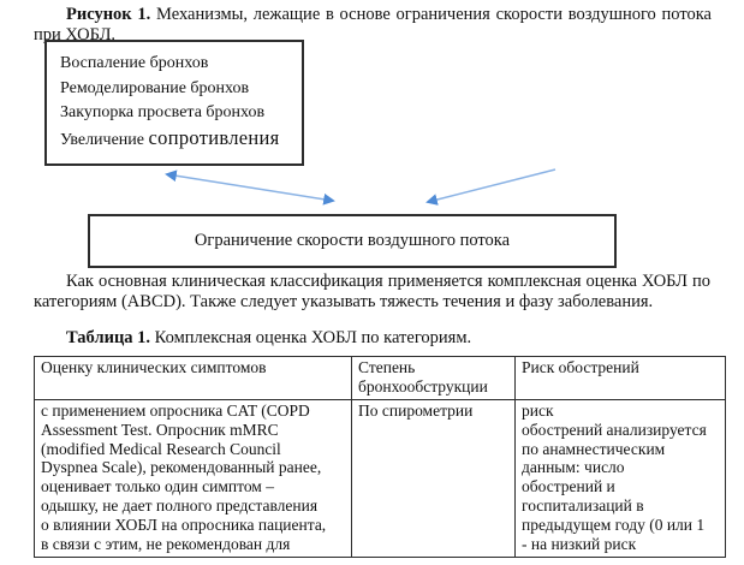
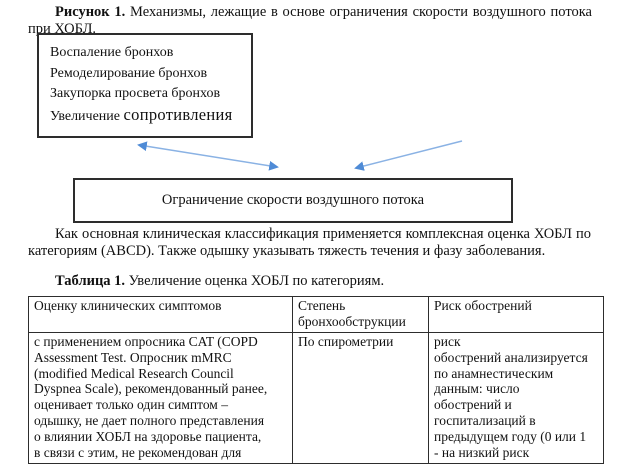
  Рисунок 1. Механизмы, лежащие в основе ограничения скорости воздушного потока при ХОБЛ.
  Воспаление бронхов
  Ремоделирование бронхов
  Закупорка просвета бронхов
  Увеличение сопротивления
  Ограничение скорости воздушного потока
- Как основная клиническая классификация применяется комплексная оценка ХОБЛ по категориям (ABCD). Также следует указывать тяжесть течения и фазу заболевания.
+ Как основная клиническая классификация применяется комплексная оценка ХОБЛ по категориям (ABCD). Также одышку указывать тяжесть течения и фазу заболевания.
- Таблица 1. Комплексная оценка ХОБЛ по категориям.
+ Таблица 1. Увеличение оценка ХОБЛ по категориям.
  Оценку клинических симптомов	Степень бронхообструкции	Риск обострений
- с применением опросника CAT (COPD Assessment Test. Опросник mMRC (modified Medical Research Council Dyspnea Scale), рекомендованный ранее, оценивает только один симптом – одышку, не дает полного представления о влиянии ХОБЛ на опросника пациента, в связи с этим, не рекомендован для	По спирометрии	риск обострений анализируется по анамнестическим данным: число обострений и госпитализаций в предыдущем году (0 или 1 - на низкий риск
+ с применением опросника CAT (COPD Assessment Test. Опросник mMRC (modified Medical Research Council Dyspnea Scale), рекомендованный ранее, оценивает только один симптом – одышку, не дает полного представления о влиянии ХОБЛ на здоровье пациента, в связи с этим, не рекомендован для	По спирометрии	риск обострений анализируется по анамнестическим данным: число обострений и госпитализаций в предыдущем году (0 или 1 - на низкий риск
